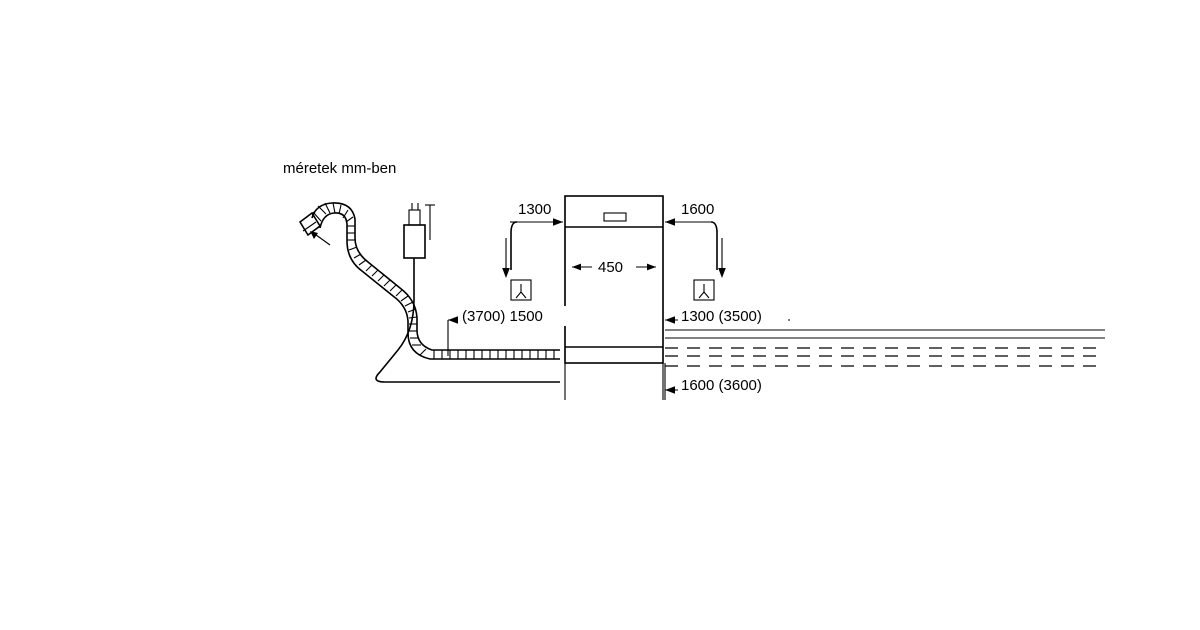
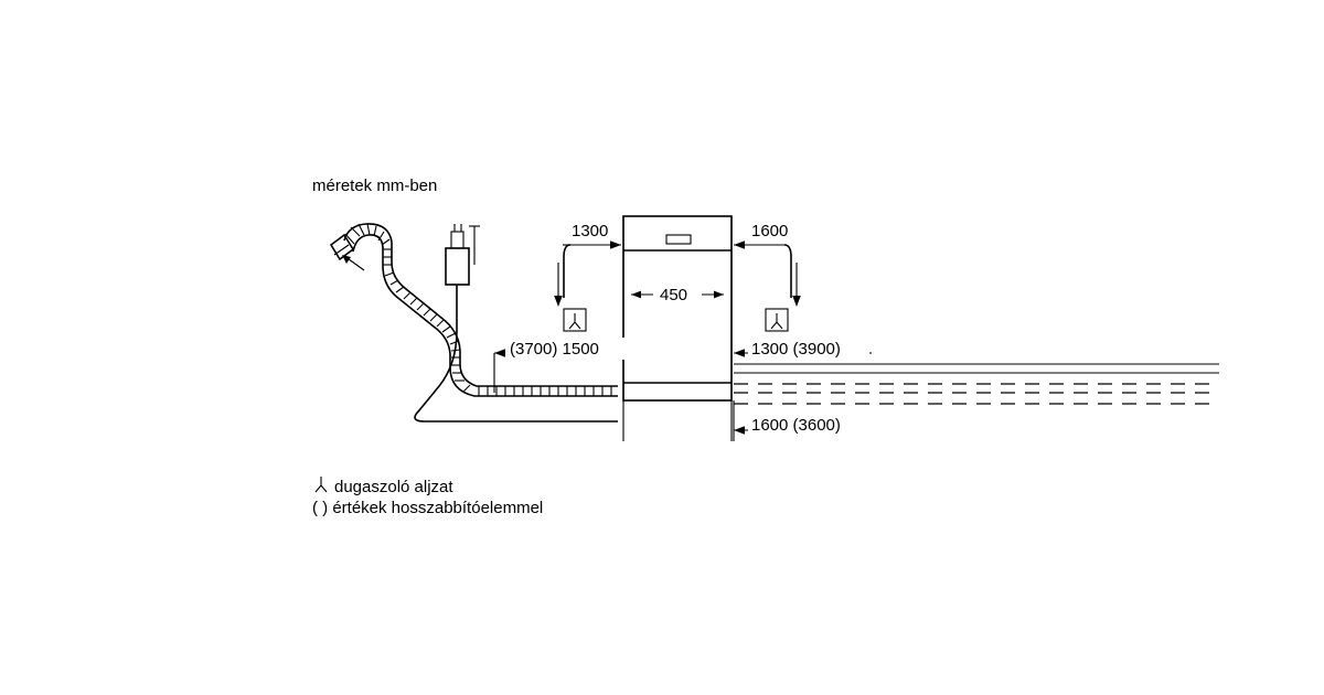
  méretek mm-ben
  450
  1300
  1600
  (3700) 1500
- 1300 (3500)
+ 1300 (3900)
  1600 (3600)
+ dugaszoló aljzat
+ ( ) értékek hosszabbítóelemmel
